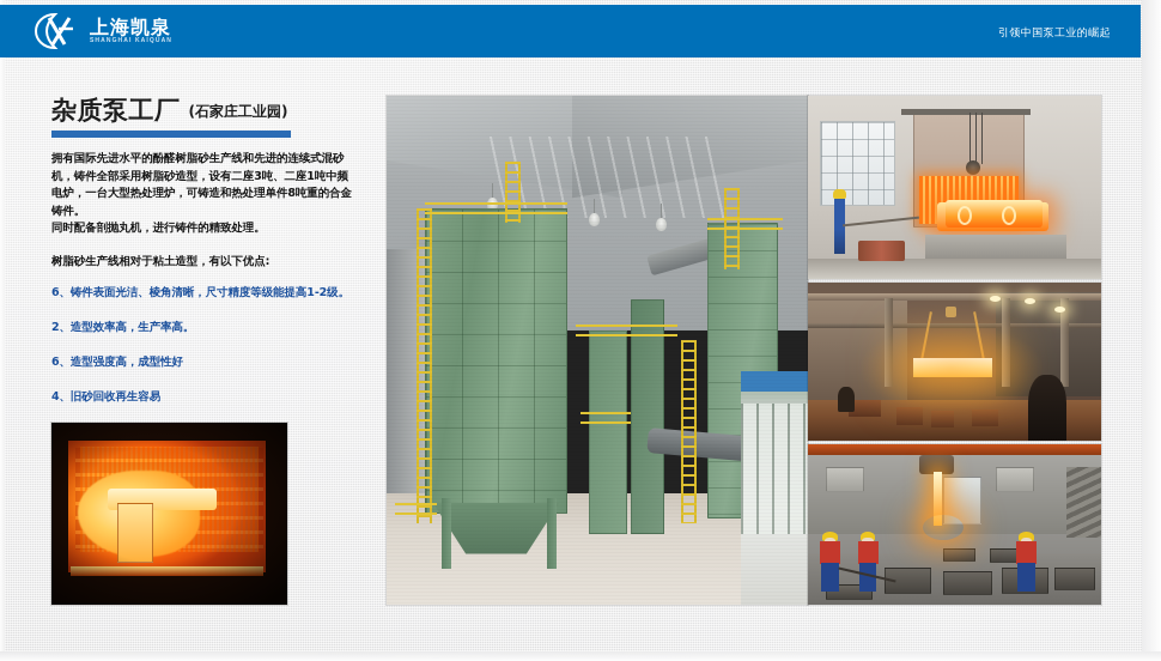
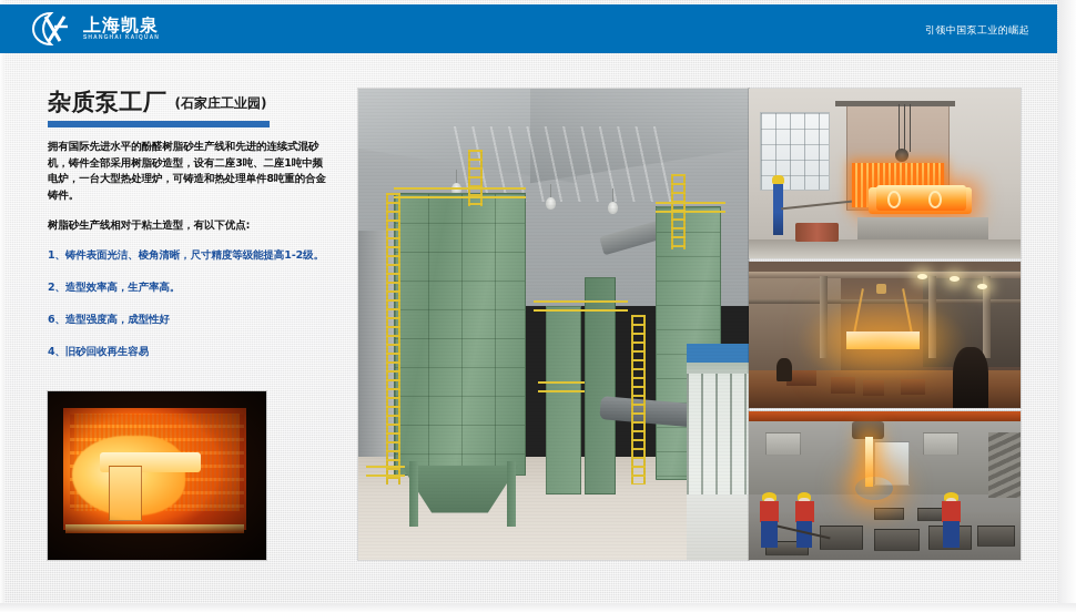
  上海凯泉
  引领中国泵工业的崛起
  杂质泵工厂
  (石家庄工业园)
  拥有国际先进水平的酚醛树脂砂生产线和先进的连续式混砂机，铸件全部采用树脂砂造型，设有二座3吨、二座1吨中频电炉，一台大型热处理炉，可铸造和热处理单件8吨重的合金铸件。
- 同时配备剖抛丸机，进行铸件的精致处理。
  树脂砂生产线相对于粘土造型，有以下优点:
- 6、铸件表面光洁、棱角清晰，尺寸精度等级能提高1-2级。
+ 1、铸件表面光洁、棱角清晰，尺寸精度等级能提高1-2级。
  2、造型效率高，生产率高。
  6、造型强度高，成型性好
  4、旧砂回收再生容易
